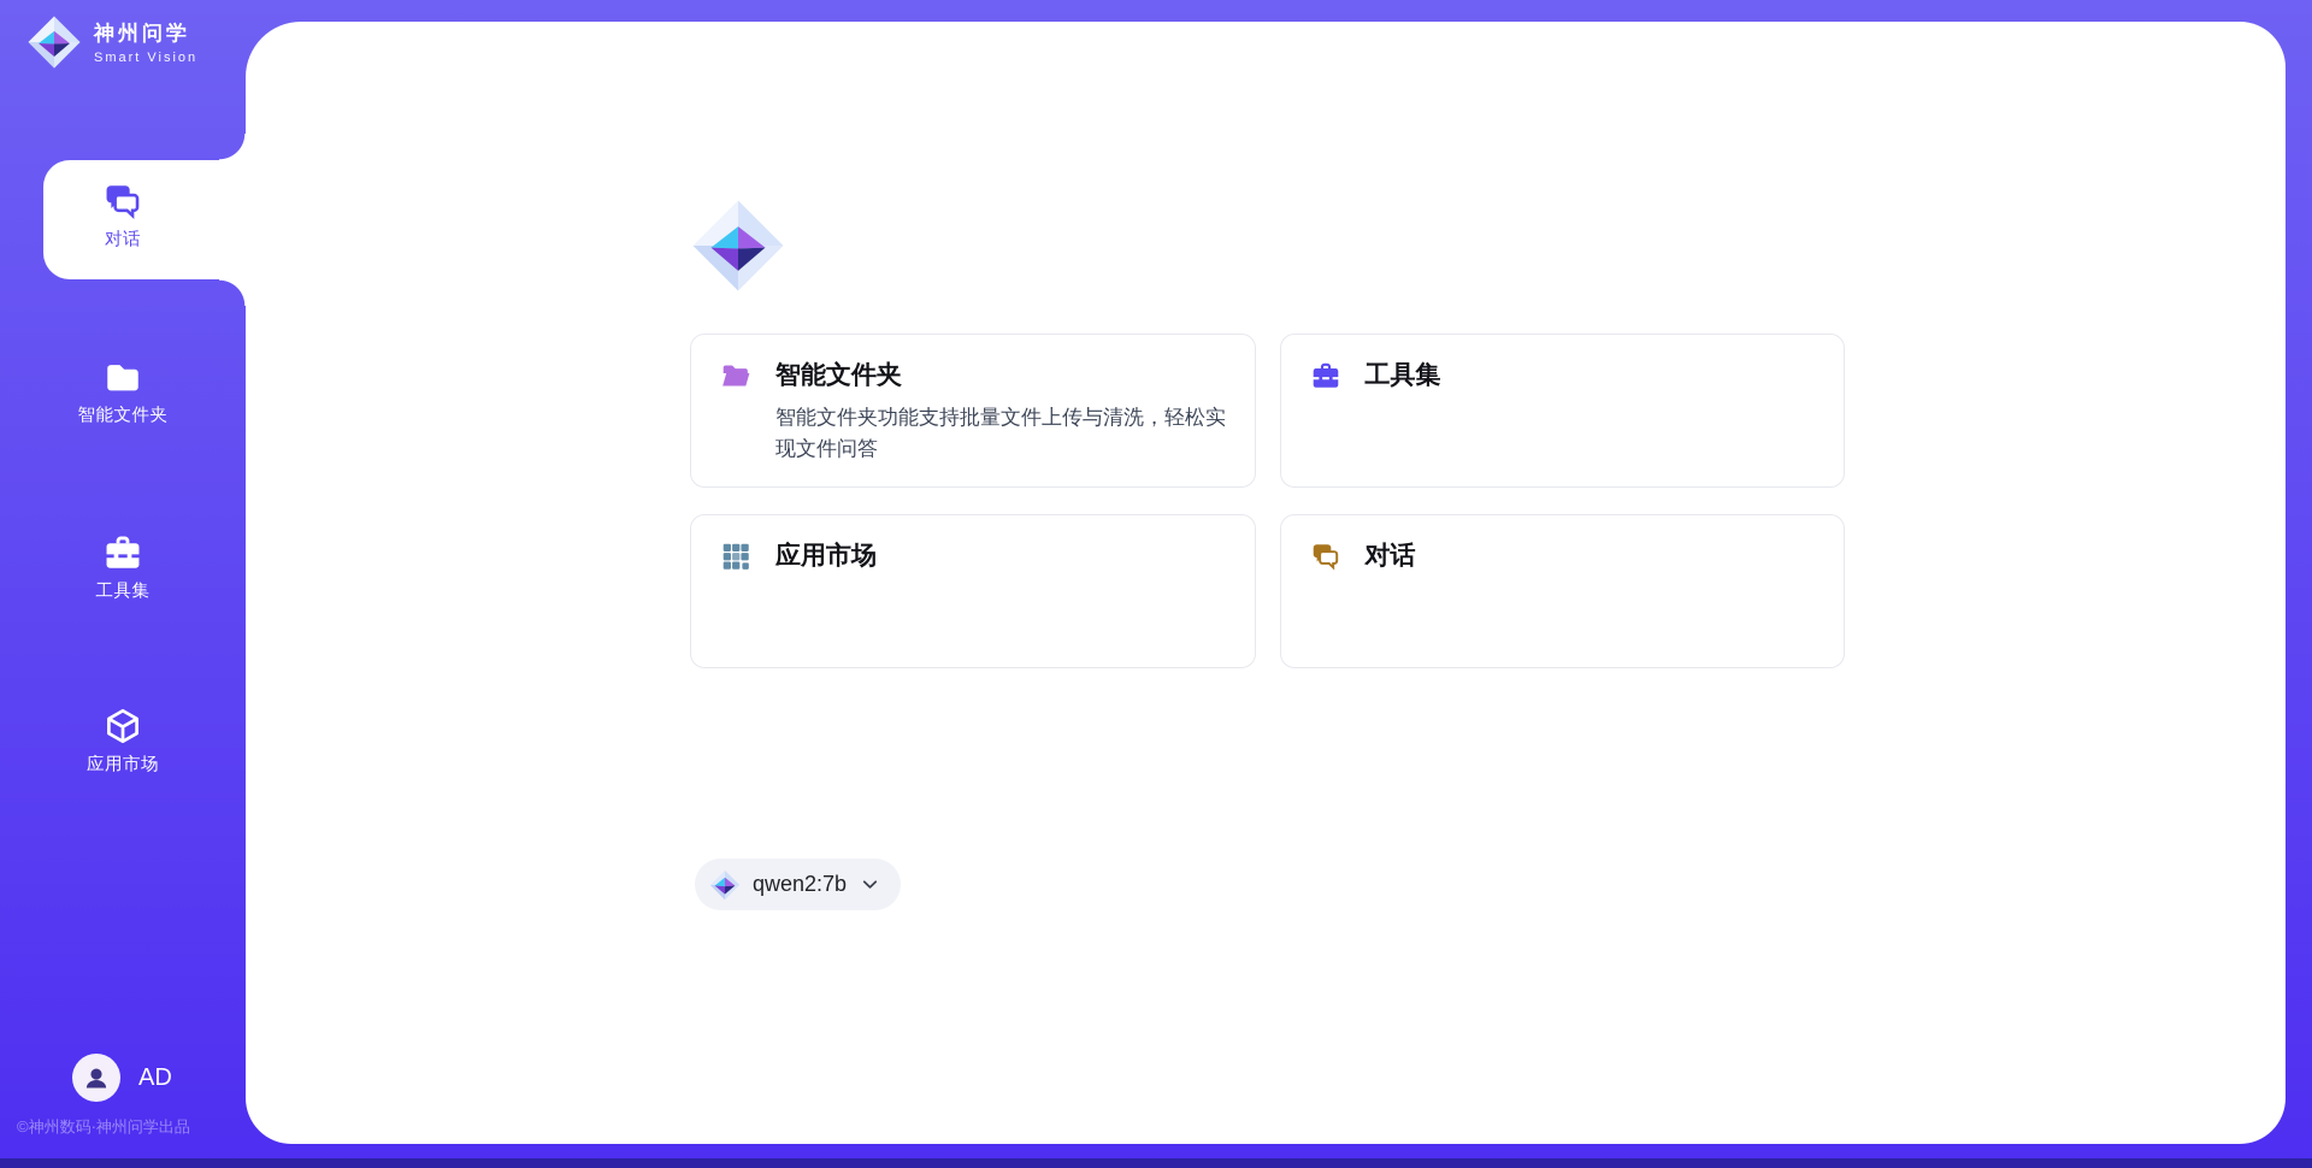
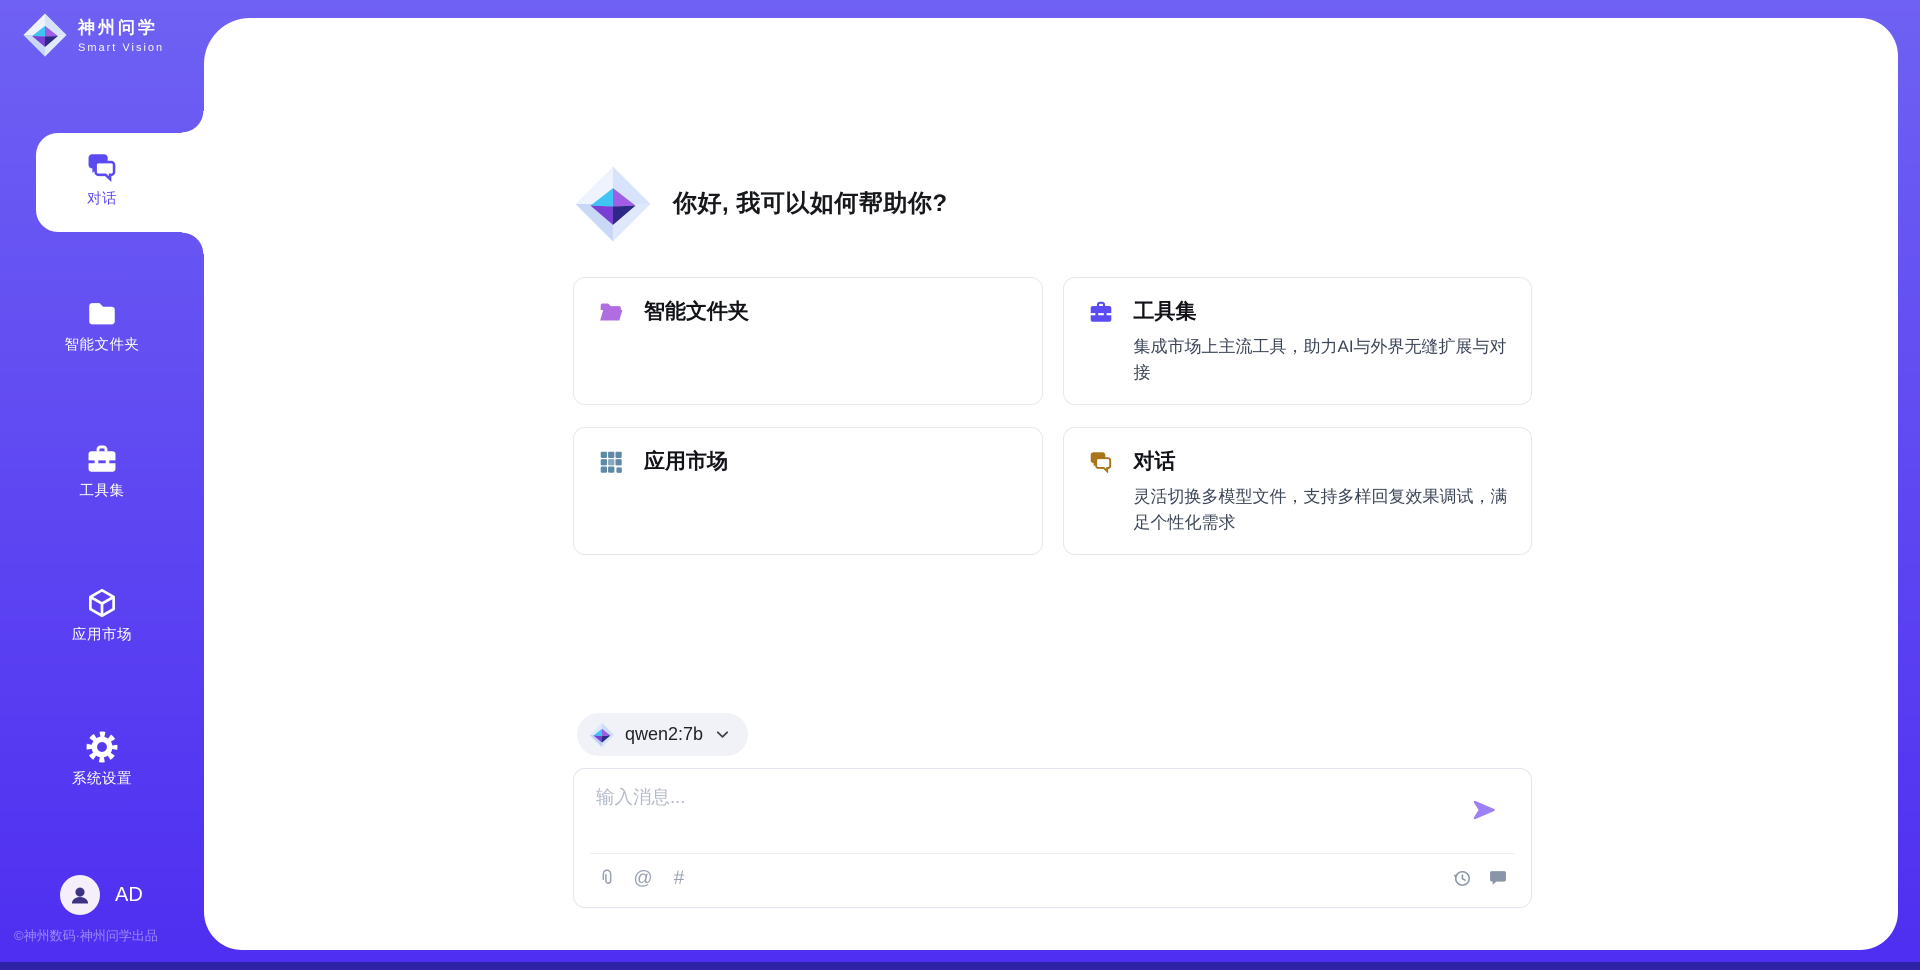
  神州问学
  Smart Vision
+ 你好, 我可以如何帮助你?
  智能文件夹
- 智能文件夹功能支持批量文件上传与清洗，轻松实现文件问答
  工具集
+ 集成市场上主流工具，助力AI与外界无缝扩展与对接
  应用市场
  对话
+ 灵活切换多模型文件，支持多样回复效果调试，满足个性化需求
  qwen2:7b
+ 输入消息...
+ @
+ #
  对话
  智能文件夹
  工具集
  应用市场
+ 系统设置
  AD
  ©神州数码·神州问学出品
